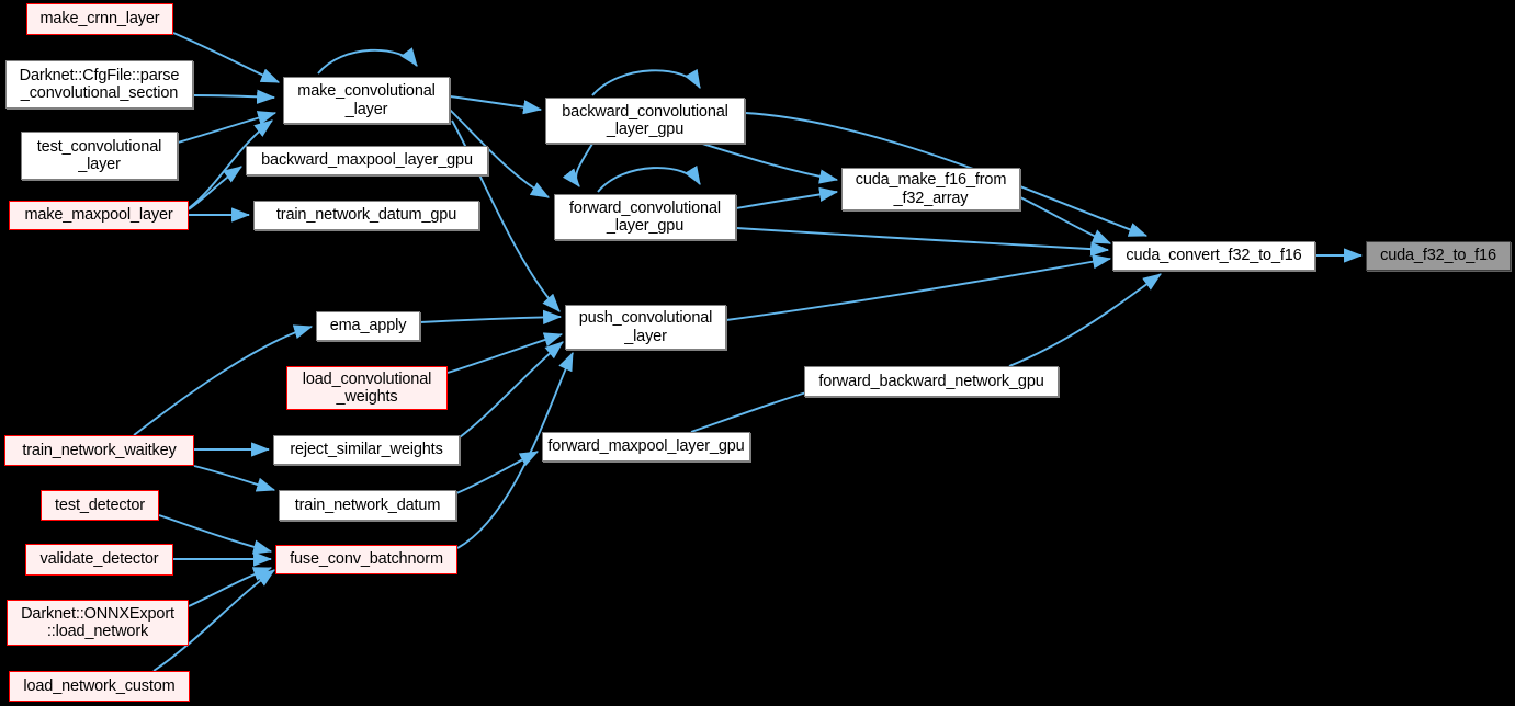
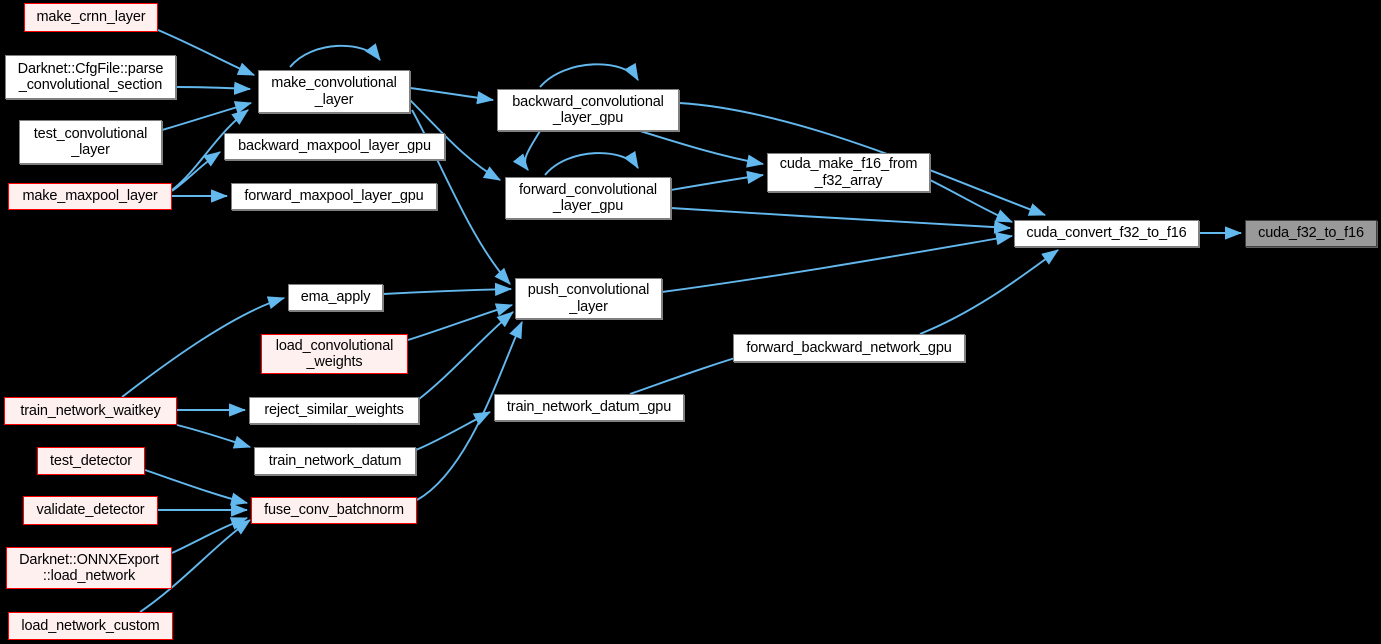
  make_crnn_layer
  Darknet::CfgFile::parse
  _convolutional_section
  test_convolutional
  _layer
  make_maxpool_layer
  make_convolutional
  _layer
  backward_maxpool_layer_gpu
- train_network_datum_gpu
+ forward_maxpool_layer_gpu
  backward_convolutional
  _layer_gpu
  forward_convolutional
  _layer_gpu
  push_convolutional
  _layer
  cuda_make_f16_from
  _f32_array
  cuda_convert_f32_to_f16
  cuda_f32_to_f16
  ema_apply
  load_convolutional
  _weights
  forward_backward_network_gpu
  train_network_waitkey
  reject_similar_weights
- forward_maxpool_layer_gpu
+ train_network_datum_gpu
  test_detector
  train_network_datum
  validate_detector
  fuse_conv_batchnorm
  Darknet::ONNXExport
  ::load_network
  load_network_custom
